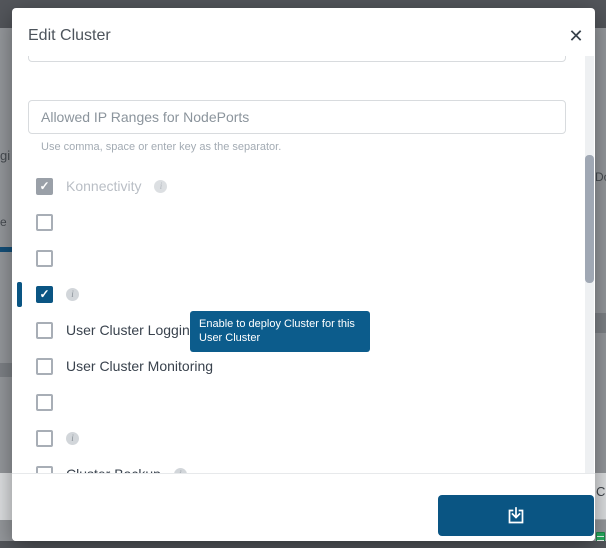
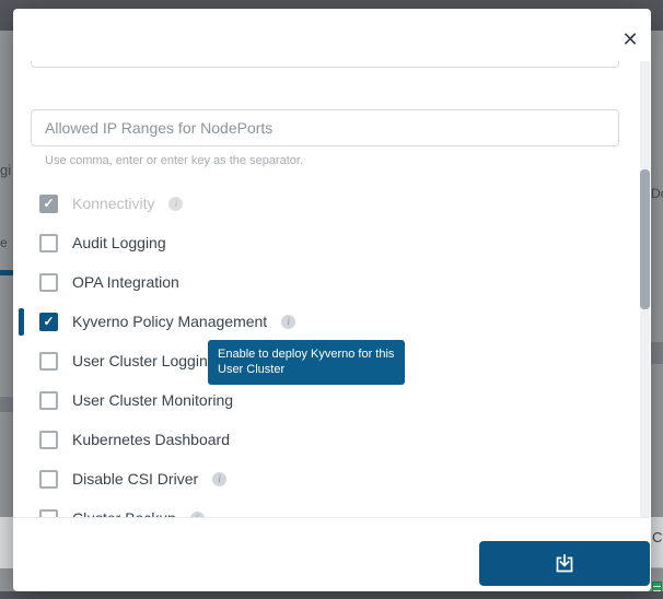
  gi
  e
  C
- Edit Cluster
  ✕
  Allowed IP Ranges for NodePorts
- Use comma, space or enter key as the separator.
+ Use comma, enter or enter key as the separator.
  Konnectivity
  i
+ Audit Logging
+ OPA Integration
+ Kyverno Policy Management
  i
  User Cluster Loggin
- Enable to deploy Cluster for this
+ Enable to deploy Kyverno for this
  User Cluster
  User Cluster Monitoring
+ Kubernetes Dashboard
+ Disable CSI Driver
  i
